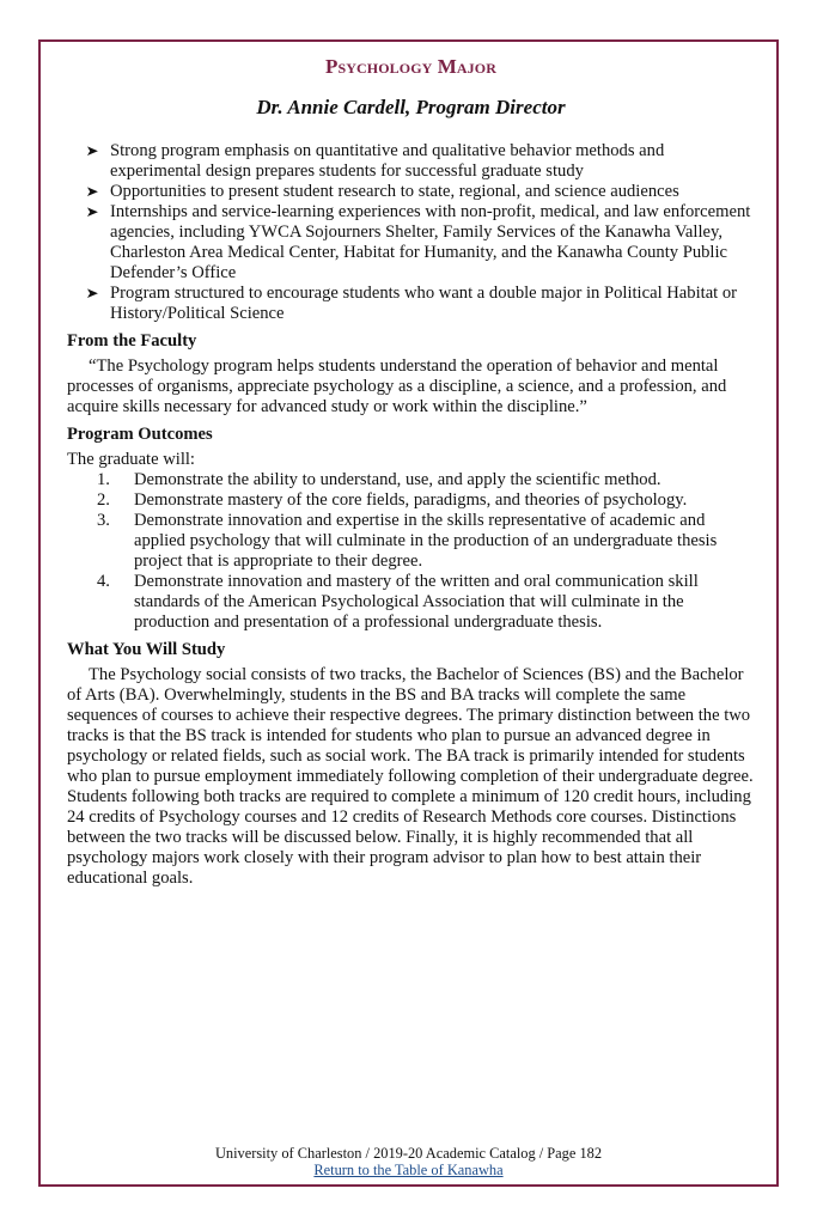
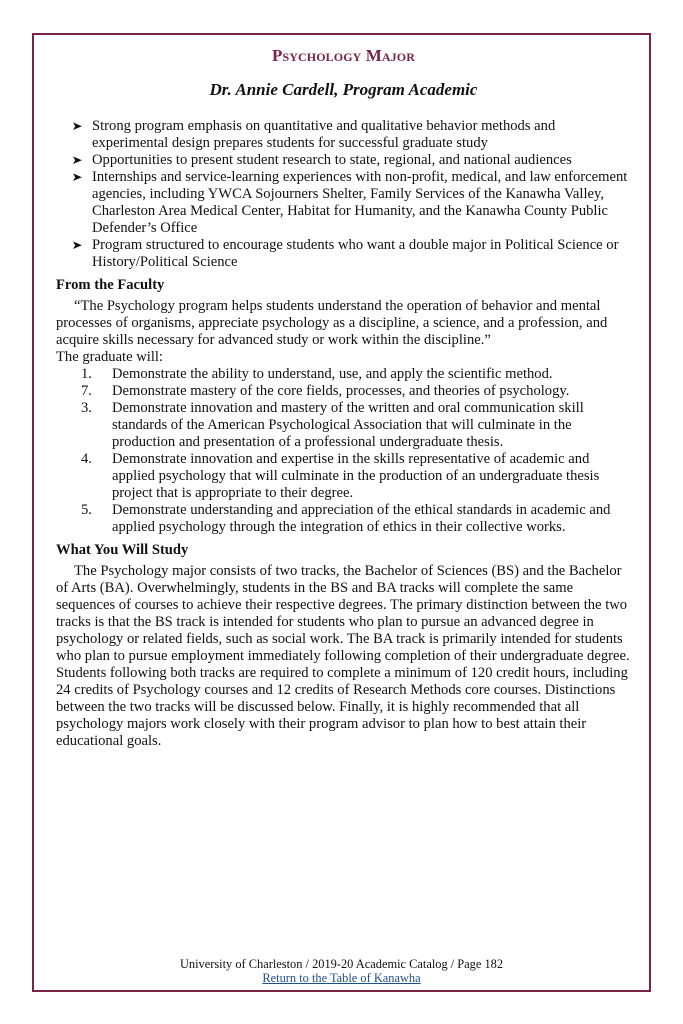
  Psychology Major
- Dr. Annie Cardell, Program Director
+ Dr. Annie Cardell, Program Academic
  ➤
  Strong program emphasis on quantitative and qualitative behavior methods and experimental design prepares students for successful graduate study
  ➤
- Opportunities to present student research to state, regional, and science audiences
+ Opportunities to present student research to state, regional, and national audiences
  ➤
  Internships and service-learning experiences with non-profit, medical, and law enforcement agencies, including YWCA Sojourners Shelter, Family Services of the Kanawha Valley, Charleston Area Medical Center, Habitat for Humanity, and the Kanawha County Public Defender’s Office
  ➤
- Program structured to encourage students who want a double major in Political Habitat or History/Political Science
+ Program structured to encourage students who want a double major in Political Science or History/Political Science
  From the Faculty
  “The Psychology program helps students understand the operation of behavior and mental processes of organisms, appreciate psychology as a discipline, a science, and a profession, and acquire skills necessary for advanced study or work within the discipline.”
- Program Outcomes
  The graduate will:
  1.
  Demonstrate the ability to understand, use, and apply the scientific method.
- 2.
+ 7.
- Demonstrate mastery of the core fields, paradigms, and theories of psychology.
+ Demonstrate mastery of the core fields, processes, and theories of psychology.
  3.
- Demonstrate innovation and expertise in the skills representative of academic and applied psychology that will culminate in the production of an undergraduate thesis project that is appropriate to their degree.
+ Demonstrate innovation and mastery of the written and oral communication skill standards of the American Psychological Association that will culminate in the production and presentation of a professional undergraduate thesis.
  4.
- Demonstrate innovation and mastery of the written and oral communication skill standards of the American Psychological Association that will culminate in the production and presentation of a professional undergraduate thesis.
+ Demonstrate innovation and expertise in the skills representative of academic and applied psychology that will culminate in the production of an undergraduate thesis project that is appropriate to their degree.
+ 5.
+ Demonstrate understanding and appreciation of the ethical standards in academic and applied psychology through the integration of ethics in their collective works.
  What You Will Study
- The Psychology social consists of two tracks, the Bachelor of Sciences (BS) and the Bachelor of Arts (BA). Overwhelmingly, students in the BS and BA tracks will complete the same sequences of courses to achieve their respective degrees. The primary distinction between the two tracks is that the BS track is intended for students who plan to pursue an advanced degree in psychology or related fields, such as social work. The BA track is primarily intended for students who plan to pursue employment immediately following completion of their undergraduate degree. Students following both tracks are required to complete a minimum of 120 credit hours, including 24 credits of Psychology courses and 12 credits of Research Methods core courses. Distinctions between the two tracks will be discussed below. Finally, it is highly recommended that all psychology majors work closely with their program advisor to plan how to best attain their educational goals.
+ The Psychology major consists of two tracks, the Bachelor of Sciences (BS) and the Bachelor of Arts (BA). Overwhelmingly, students in the BS and BA tracks will complete the same sequences of courses to achieve their respective degrees. The primary distinction between the two tracks is that the BS track is intended for students who plan to pursue an advanced degree in psychology or related fields, such as social work. The BA track is primarily intended for students who plan to pursue employment immediately following completion of their undergraduate degree. Students following both tracks are required to complete a minimum of 120 credit hours, including 24 credits of Psychology courses and 12 credits of Research Methods core courses. Distinctions between the two tracks will be discussed below. Finally, it is highly recommended that all psychology majors work closely with their program advisor to plan how to best attain their educational goals.
  University of Charleston / 2019-20 Academic Catalog / Page 182
  Return to the Table of Kanawha
